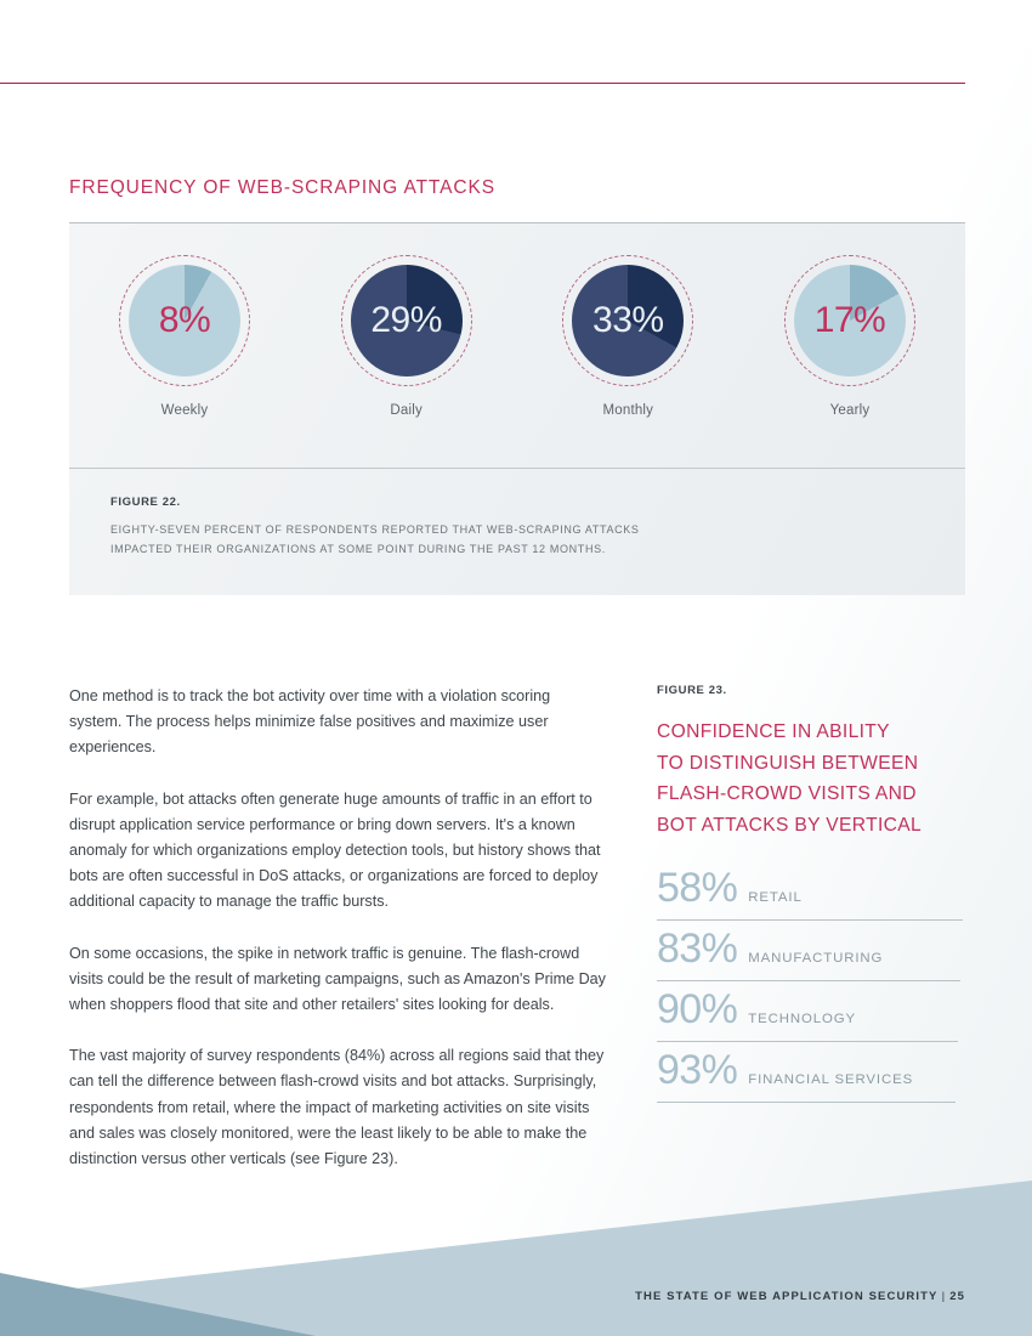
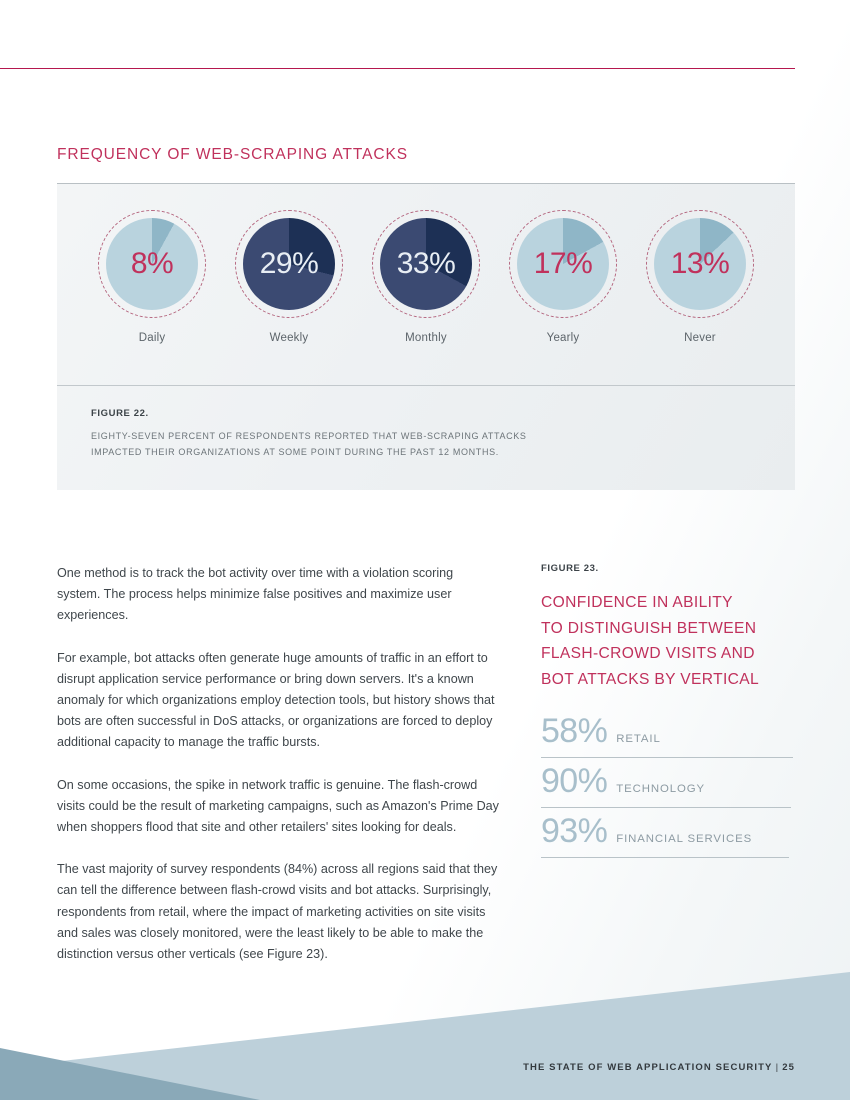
  FREQUENCY OF WEB-SCRAPING ATTACKS
  8%
- Weekly
+ Daily
  29%
- Daily
+ Weekly
  33%
  Monthly
  17%
  Yearly
+ 13%
+ Never
  FIGURE 22.
  EIGHTY-SEVEN PERCENT OF RESPONDENTS REPORTED THAT WEB-SCRAPING ATTACKS
  IMPACTED THEIR ORGANIZATIONS AT SOME POINT DURING THE PAST 12 MONTHS.
  One method is to track the bot activity over time with a violation scoring system. The process helps minimize false positives and maximize user experiences.
  For example, bot attacks often generate huge amounts of traffic in an effort to disrupt application service performance or bring down servers. It's a known anomaly for which organizations employ detection tools, but history shows that bots are often successful in DoS attacks, or organizations are forced to deploy additional capacity to manage the traffic bursts.
  On some occasions, the spike in network traffic is genuine. The flash-crowd visits could be the result of marketing campaigns, such as Amazon's Prime Day when shoppers flood that site and other retailers' sites looking for deals.
  The vast majority of survey respondents (84%) across all regions said that they can tell the difference between flash-crowd visits and bot attacks. Surprisingly, respondents from retail, where the impact of marketing activities on site visits and sales was closely monitored, were the least likely to be able to make the distinction versus other verticals (see Figure 23).
  FIGURE 23.
  CONFIDENCE IN ABILITY
  TO DISTINGUISH BETWEEN
  FLASH-CROWD VISITS AND
  BOT ATTACKS BY VERTICAL
  58%
  RETAIL
- 83%
- MANUFACTURING
  90%
  TECHNOLOGY
  93%
  FINANCIAL SERVICES
  THE STATE OF WEB APPLICATION SECURITY | 25
